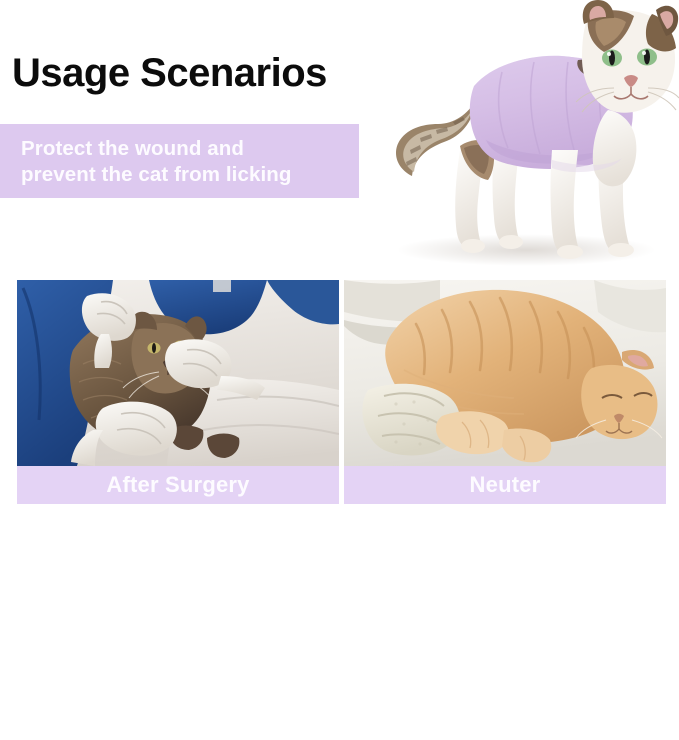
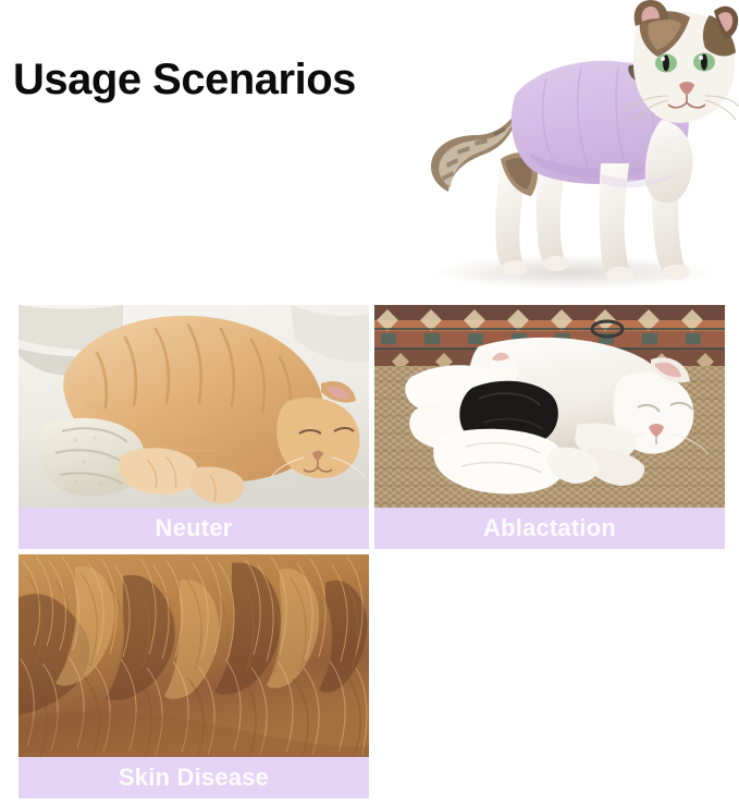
  Usage Scenarios
- Protect the wound and
- prevent the cat from licking
- After Surgery
  Neuter
+ Ablactation
+ Skin Disease
